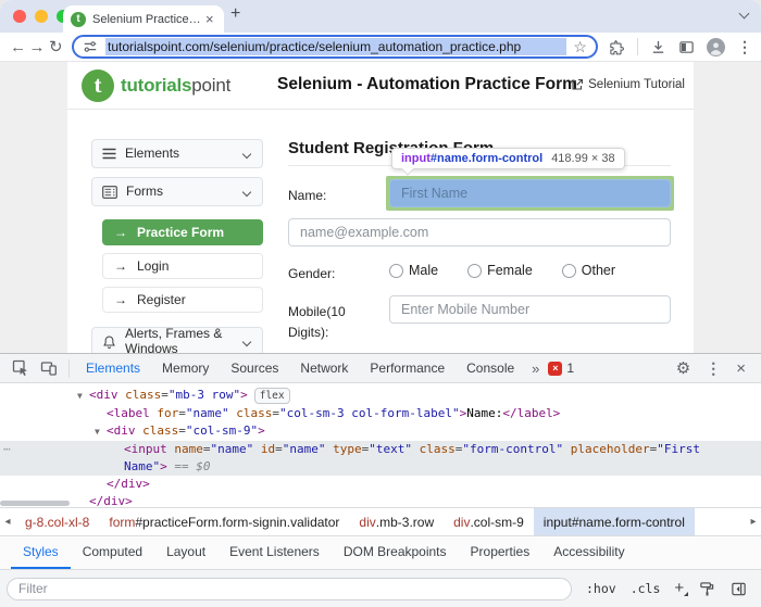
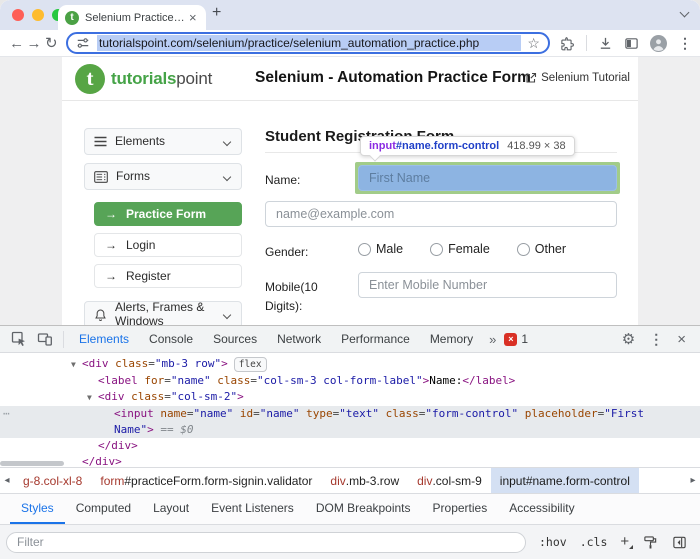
  t
  ×
  +
  ←
  →
  ↻
  tutorialspoint.com/selenium/practice/selenium_automation_practice.php
  ☆
  ⋮
  t
  tutorialspoint
  Selenium - Automation Practice Form
  Selenium Tutorial
  Elements
  Forms
  →
  Practice Form
  →
  Login
  →
  Register
  Alerts, Frames & Windows
  Name:
  input#name.form-control 418.99 × 38
  First Name
  name@example.com
  Gender:
  Male
  Female
  Other
  Mobile(10 Digits):
  Enter Mobile Number
  Elements
- Memory
+ Console
  Sources
  Network
  Performance
- Console
+ Memory
  »
  ×
  1
  ⚙
  ⋮
  ×
  ▼ <div class="mb-3 row"> flex
  <label for="name" class="col-sm-3 col-form-label">Name:</label>
- ▼ <div class="col-sm-9">
+ ▼ <div class="col-sm-2">
  ⋯
  <input name="name" id="name" type="text" class="form-control" placeholder="First
  Name"> == $0
  </div>
  </div>
  ◂
  g-8.col-xl-8
  form
  #practiceForm.form-signin.validator
  div
  .mb-3.row
  div
  .col-sm-9
  input
  #name.form-control
  ▸
  Styles
  Computed
  Layout
  Event Listeners
  DOM Breakpoints
  Properties
  Accessibility
  Filter
  :hov
  .cls
  +
